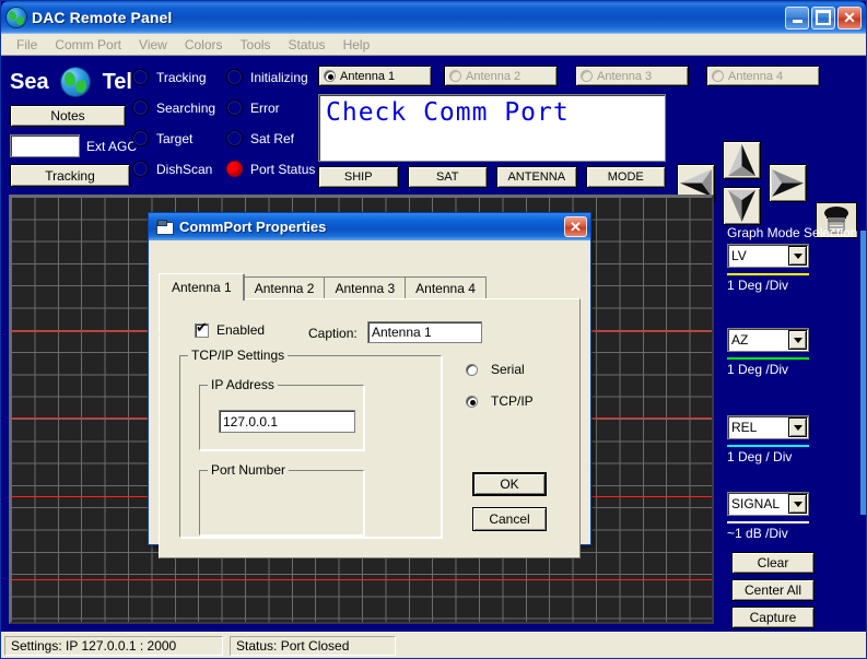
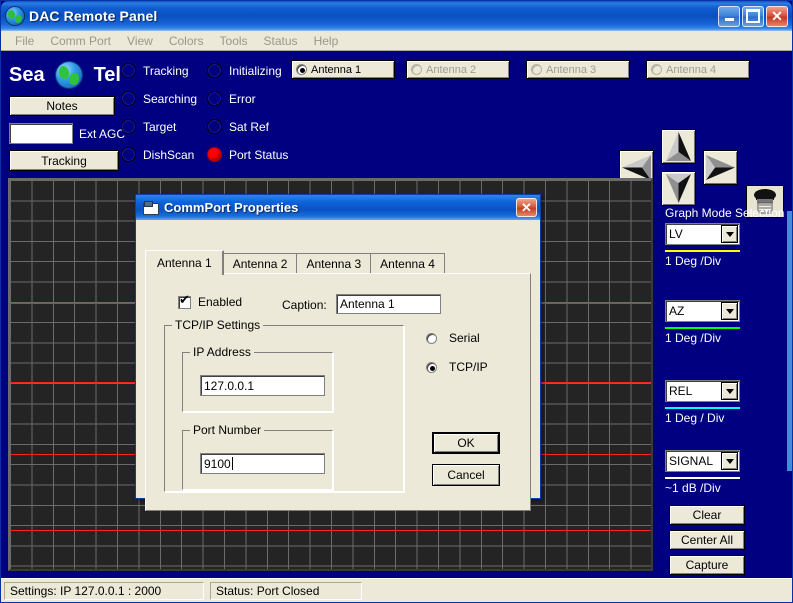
  DAC Remote Panel
  ✕
  File
  Comm Port
  View
  Colors
  Tools
  Status
  Help
  Sea
  Tel
  Notes
  Ext AGC
  Tracking
  Tracking
  Initializing
  Searching
  Error
  Target
  Sat Ref
  DishScan
  Port Status
  Antenna 1
  Antenna 2
  Antenna 3
  Antenna 4
- Check Comm Port
- SHIP
- SAT
- ANTENNA
- MODE
  Graph Mode Selection
  LV
  1 Deg /Div
  AZ
  1 Deg /Div
  REL
  1 Deg / Div
  SIGNAL
  ~1 dB /Div
  Clear
  Center All
  Capture
  CommPort Properties
  ✕
  Antenna 1
  Antenna 2
  Antenna 3
  Antenna 4
  Enabled
  Caption:
  Antenna 1
  TCP/IP Settings
  IP Address
  127.0.0.1
  Port Number
+ 9100
  Serial
  TCP/IP
  OK
  Cancel
  Settings: IP 127.0.0.1 : 2000
  Status: Port Closed
